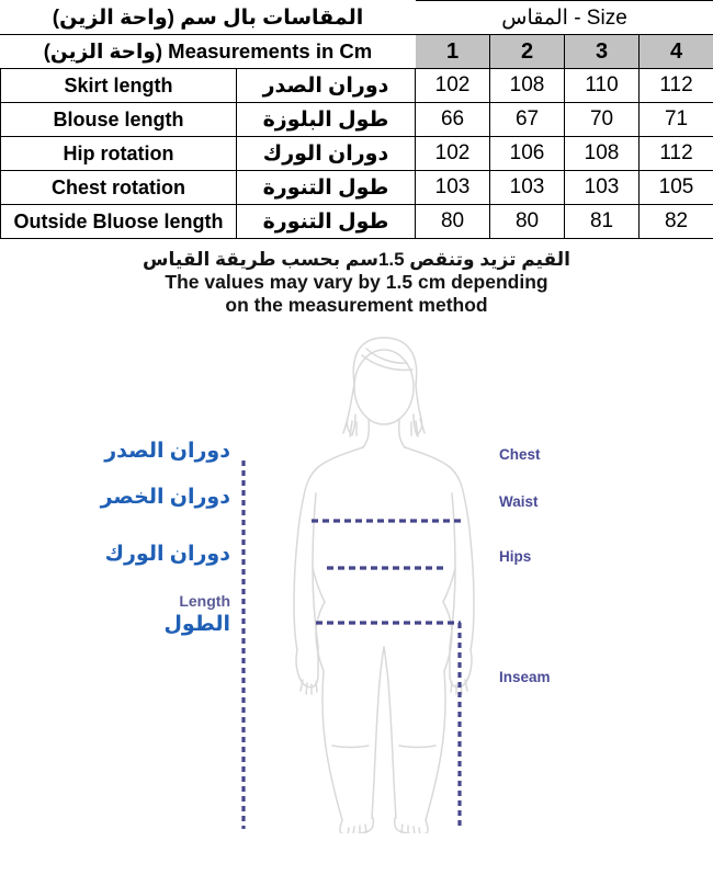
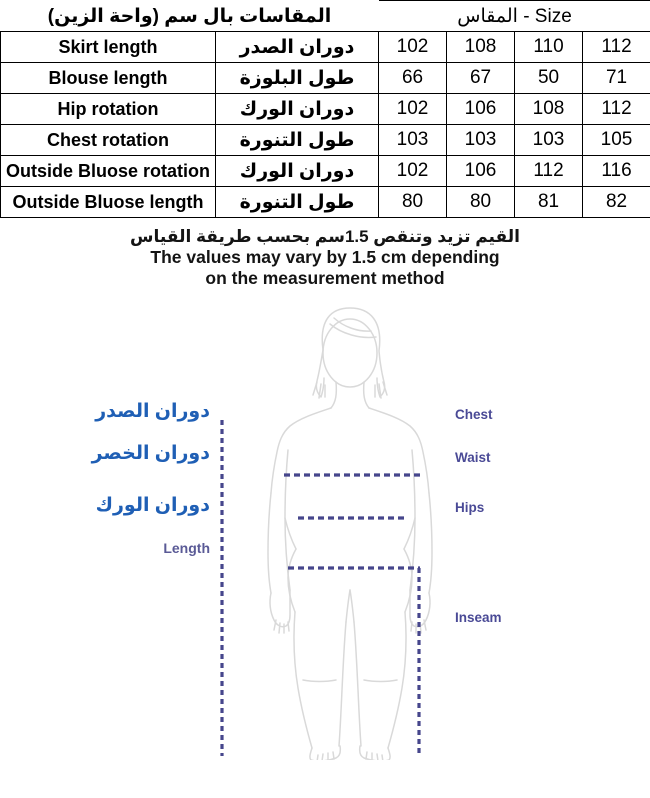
  المقاسات بال سم (واحة الزين)	Size - المقاس
- Measurements in Cm (واحة الزين)	1	2	3	4
  Skirt length	دوران الصدر	102	108	110	112
- Blouse length	طول البلوزة	66	67	70	71
+ Blouse length	طول البلوزة	66	67	50	71
  Hip rotation	دوران الورك	102	106	108	112
  Chest rotation	طول التنورة	103	103	103	105
+ Outside Bluose rotation	دوران الورك	102	106	112	116
  Outside Bluose length	طول التنورة	80	80	81	82
  القيم تزيد وتنقص 1.5سم بحسب طريقة القياس
  The values may vary by 1.5 cm depending
  on the measurement method
  دوران الصدر
  دوران الخصر
  دوران الورك
  Length
- الطول
  Chest
  Waist
  Hips
  Inseam
